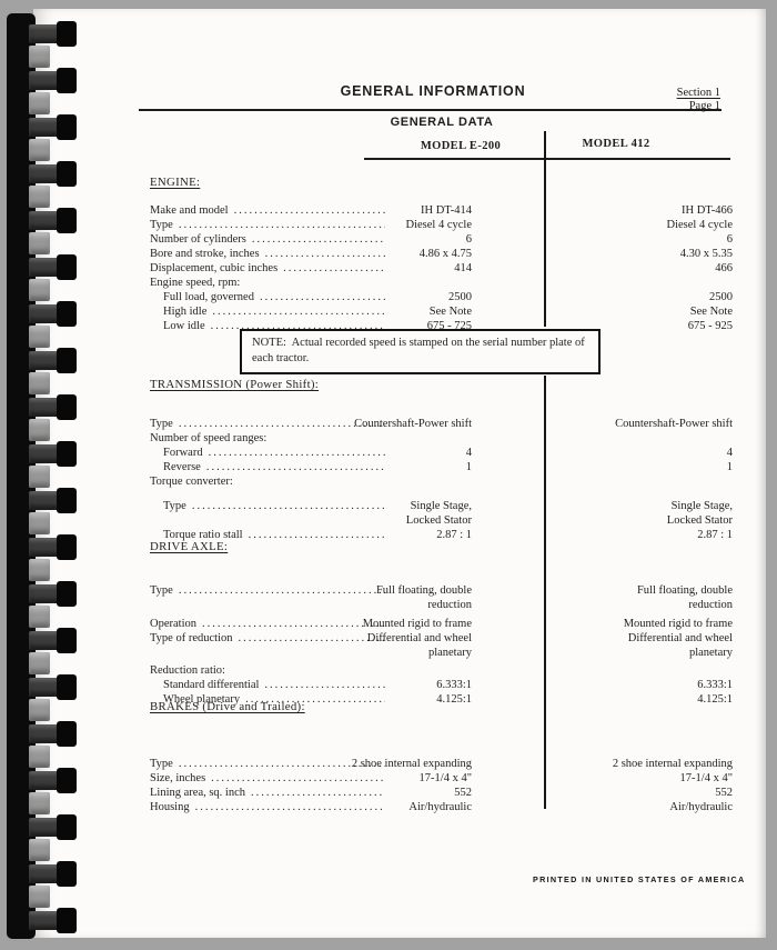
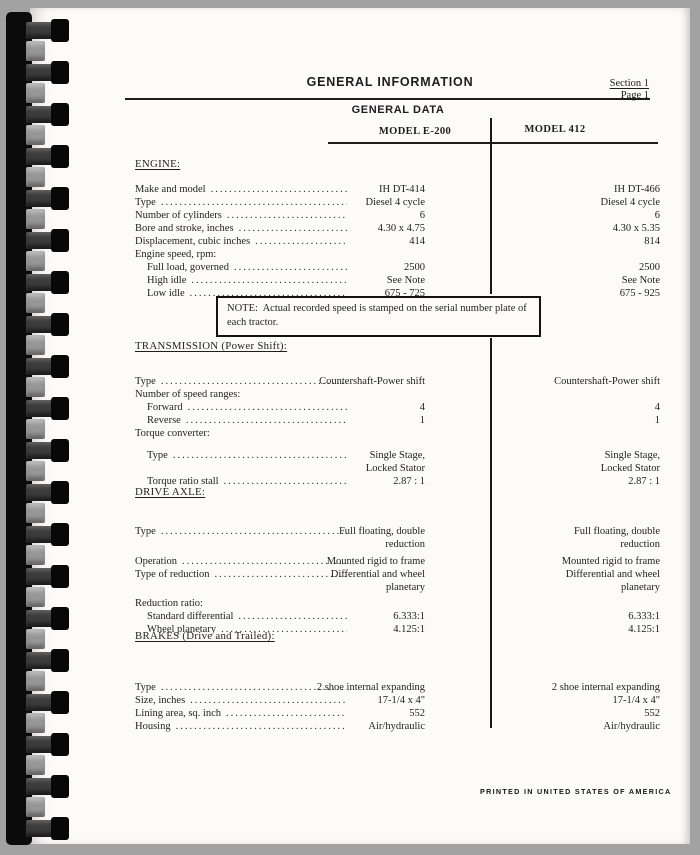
  GENERAL INFORMATION
  Section 1
  Page 1
  GENERAL DATA
  MODEL E-200
  MODEL 412
  ENGINE:
  Make and model
  IH DT-414
  IH DT-466
  Type
  Diesel 4 cycle
  Diesel 4 cycle
  Number of cylinders
  6
  6
  Bore and stroke, inches
- 4.86 x 4.75
+ 4.30 x 4.75
  4.30 x 5.35
  Displacement, cubic inches
  414
- 466
+ 814
  Engine speed, rpm:
  Full load, governed
  2500
  2500
  High idle
  See Note
  See Note
  Low idle
  675 - 725
  675 - 925
  TRANSMISSION (Power Shift):
  Type
  Countershaft-Power shift
  Countershaft-Power shift
  Number of speed ranges:
  Forward
  4
  4
  Reverse
  1
  1
  Torque converter:
  Type
  Single Stage,
  Locked Stator
  Single Stage,
  Locked Stator
  Torque ratio stall
  2.87 : 1
  2.87 : 1
  DRIVE AXLE:
  Type
  Full floating, double
  reduction
  Full floating, double
  reduction
  Operation
  Mounted rigid to frame
  Mounted rigid to frame
  Type of reduction
  Differential and wheel
  planetary
  Differential and wheel
  planetary
  Reduction ratio:
  Standard differential
  6.333:1
  6.333:1
  Wheel planetary
  4.125:1
  4.125:1
  BRAKES (Drive and Trailed):
  Type
  2 shoe internal expanding
  2 shoe internal expanding
  Size, inches
  17-1/4 x 4"
  17-1/4 x 4"
  Lining area, sq. inch
  552
  552
  Housing
  Air/hydraulic
  Air/hydraulic
  NOTE: Actual recorded speed is stamped on the serial number plate of each tractor.
  PRINTED IN UNITED STATES OF AMERICA
